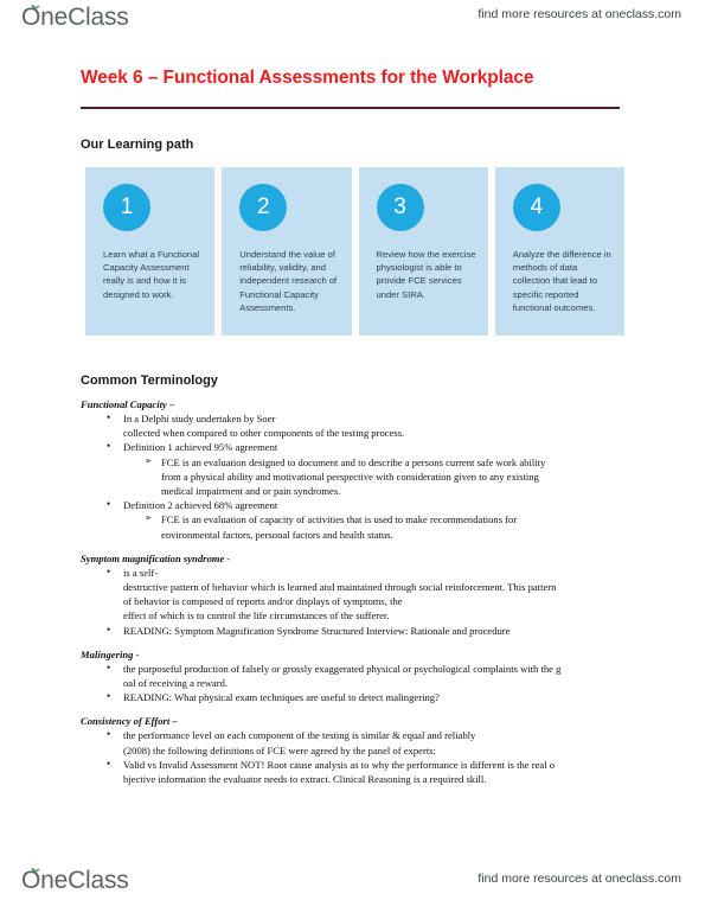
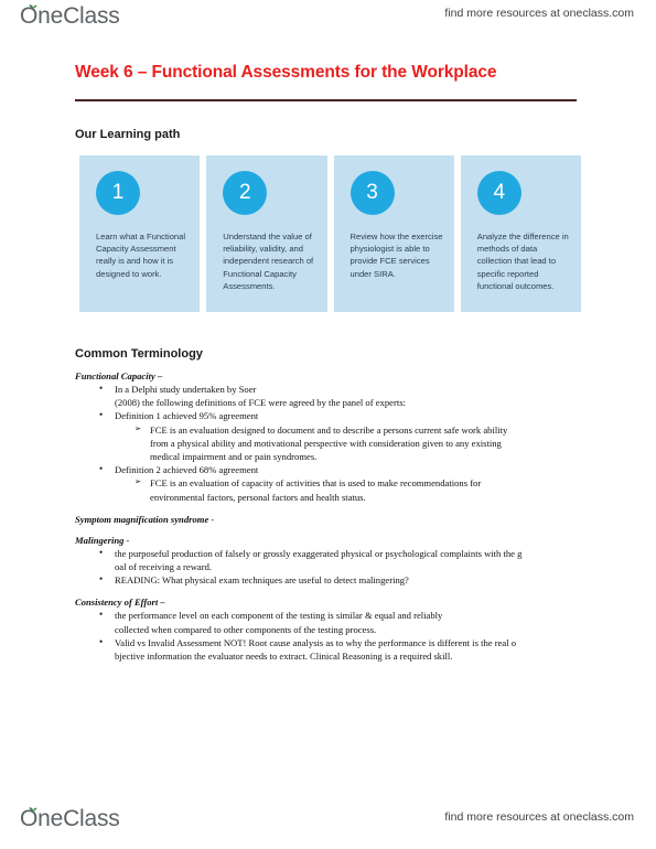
  OneClass
  find more resources at oneclass.com
  Week 6 – Functional Assessments for the Workplace
  Our Learning path
  1
  Learn what a Functional Capacity Assessment really is and how it is designed to work.
  2
  Understand the value of reliability, validity, and independent research of Functional Capacity Assessments.
  3
  Review how the exercise physiologist is able to provide FCE services under SIRA.
  4
  Analyze the difference in methods of data collection that lead to specific reported functional outcomes.
  Common Terminology
  Functional Capacity –
  In a Delphi study undertaken by Soer
- collected when compared to other components of the testing process.
+ (2008) the following definitions of FCE were agreed by the panel of experts:
  Definition 1 achieved 95% agreement
  FCE is an evaluation designed to document and to describe a persons current safe work ability
  from a physical ability and motivational perspective with consideration given to any existing
  medical impairment and or pain syndromes.
  Definition 2 achieved 68% agreement
  FCE is an evaluation of capacity of activities that is used to make recommendations for
  environmental factors, personal factors and health status.
  Symptom magnification syndrome -
- is a self-
- destructive pattern of behavior which is learned and maintained through social reinforcement. This pattern
- of behavior is composed of reports and/or displays of symptoms, the
- effect of which is to control the life circumstances of the sufferer.
- READING: Symptom Magnification Syndrome Structured Interview: Rationale and procedure
  Malingering -
  the purposeful production of falsely or grossly exaggerated physical or psychological complaints with the g
  oal of receiving a reward.
  READING: What physical exam techniques are useful to detect malingering?
  Consistency of Effort –
  the performance level on each component of the testing is similar & equal and reliably
- (2008) the following definitions of FCE were agreed by the panel of experts:
+ collected when compared to other components of the testing process.
  Valid vs Invalid Assessment NOT! Root cause analysis as to why the performance is different is the real o
  bjective information the evaluator needs to extract. Clinical Reasoning is a required skill.
  OneClass
  find more resources at oneclass.com
